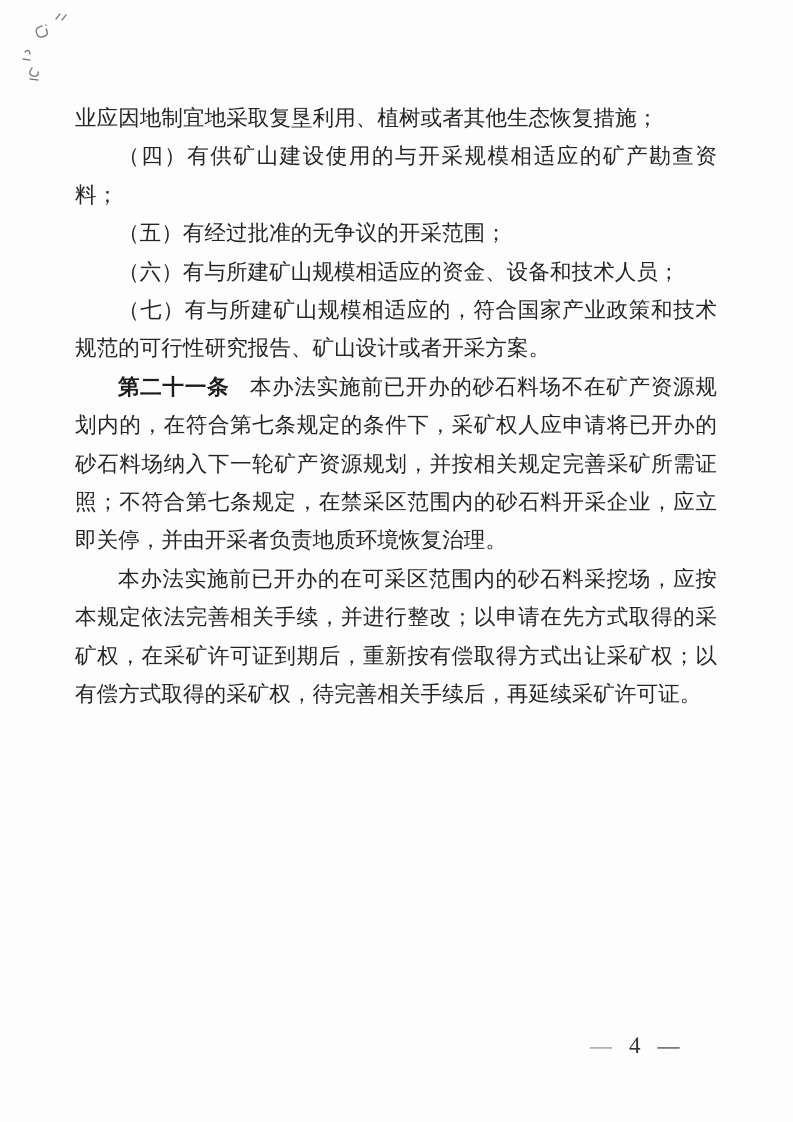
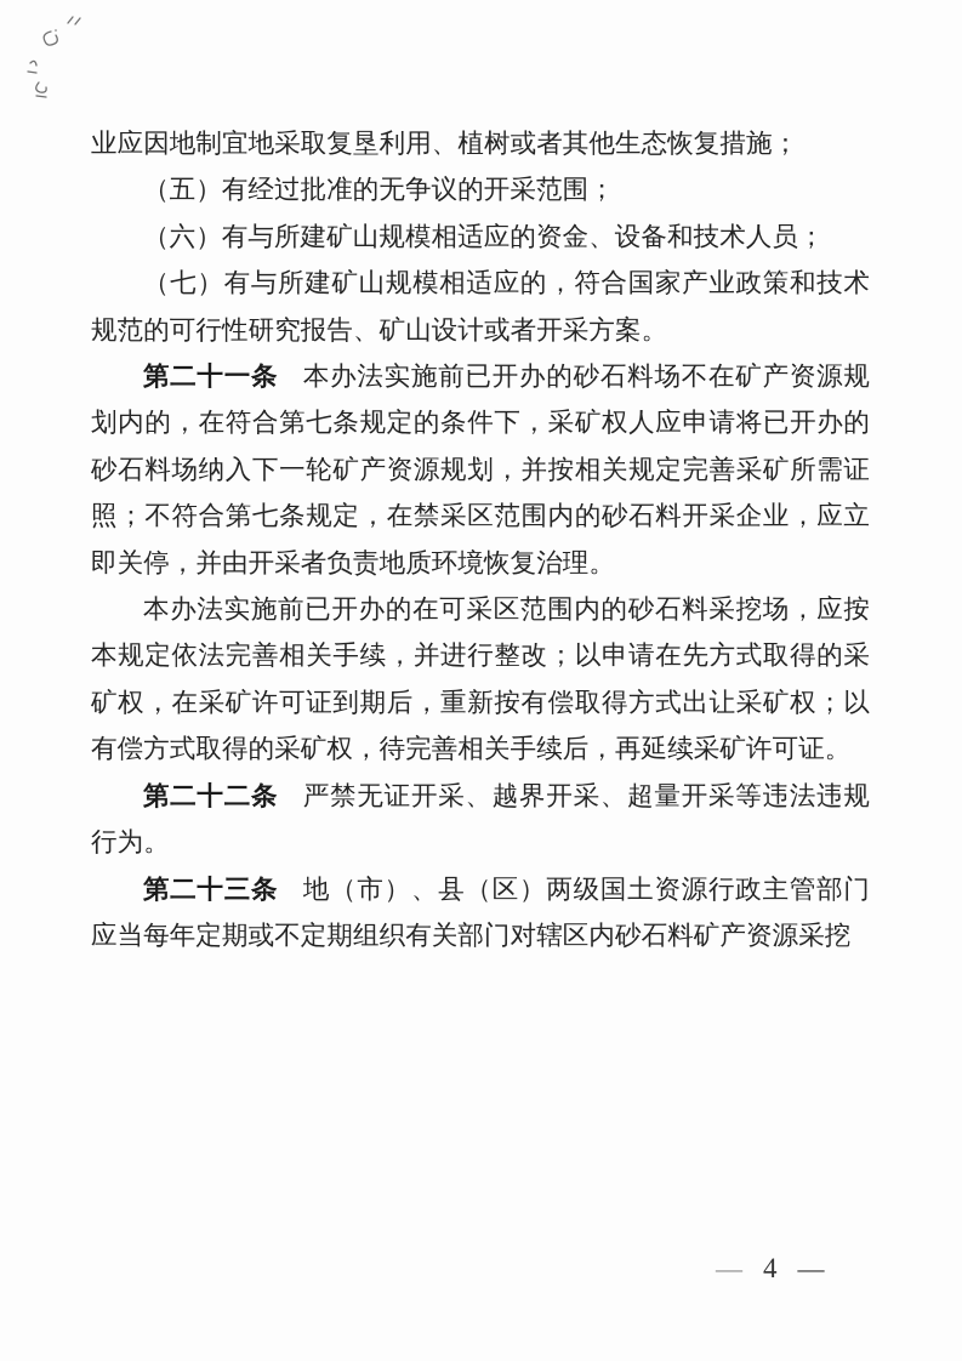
  业应因地制宜地采取复垦利用、植树或者其他生态恢复措施；
- （四）有供矿山建设使用的与开采规模相适应的矿产勘查资料；
  （五）有经过批准的无争议的开采范围；
  （六）有与所建矿山规模相适应的资金、设备和技术人员；
  （七）有与所建矿山规模相适应的，符合国家产业政策和技术规范的可行性研究报告、矿山设计或者开采方案。
  第二十一条 本办法实施前已开办的砂石料场不在矿产资源规划内的，在符合第七条规定的条件下，采矿权人应申请将已开办的砂石料场纳入下一轮矿产资源规划，并按相关规定完善采矿所需证照；不符合第七条规定，在禁采区范围内的砂石料开采企业，应立即关停，并由开采者负责地质环境恢复治理。
  本办法实施前已开办的在可采区范围内的砂石料采挖场，应按本规定依法完善相关手续，并进行整改；以申请在先方式取得的采矿权，在采矿许可证到期后，重新按有偿取得方式出让采矿权；以有偿方式取得的采矿权，待完善相关手续后，再延续采矿许可证。
+ 第二十二条 严禁无证开采、越界开采、超量开采等违法违规行为。
+ 第二十三条 地（市）、县（区）两级国土资源行政主管部门应当每年定期或不定期组织有关部门对辖区内砂石料矿产资源采挖
  —
  4
  —
